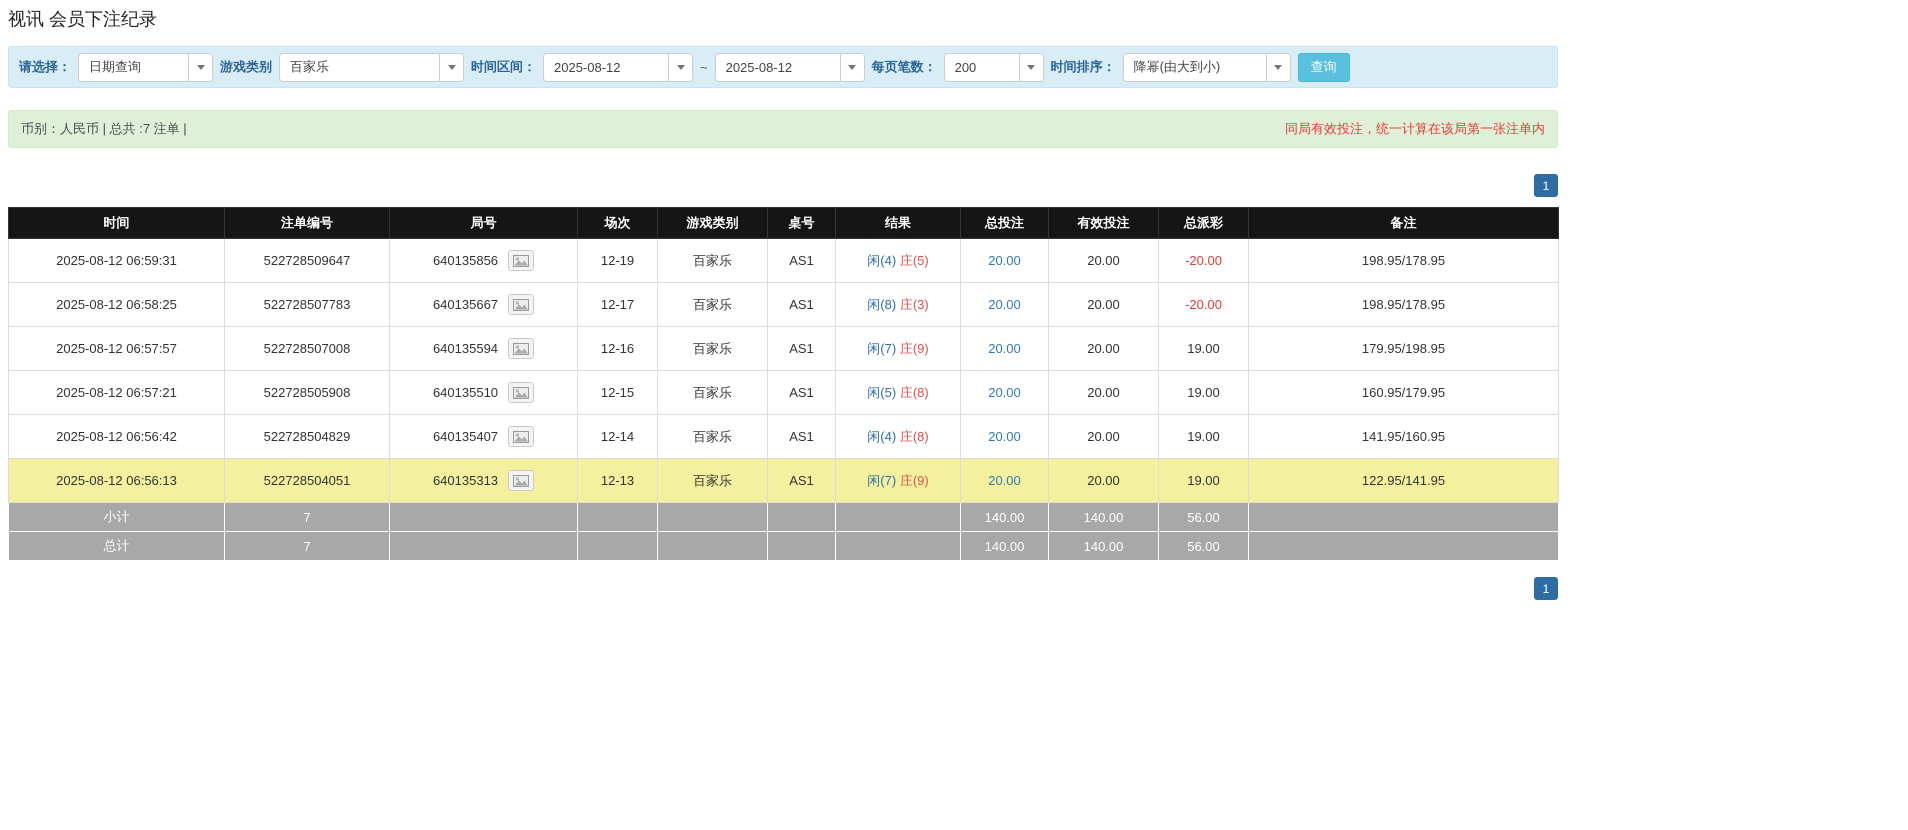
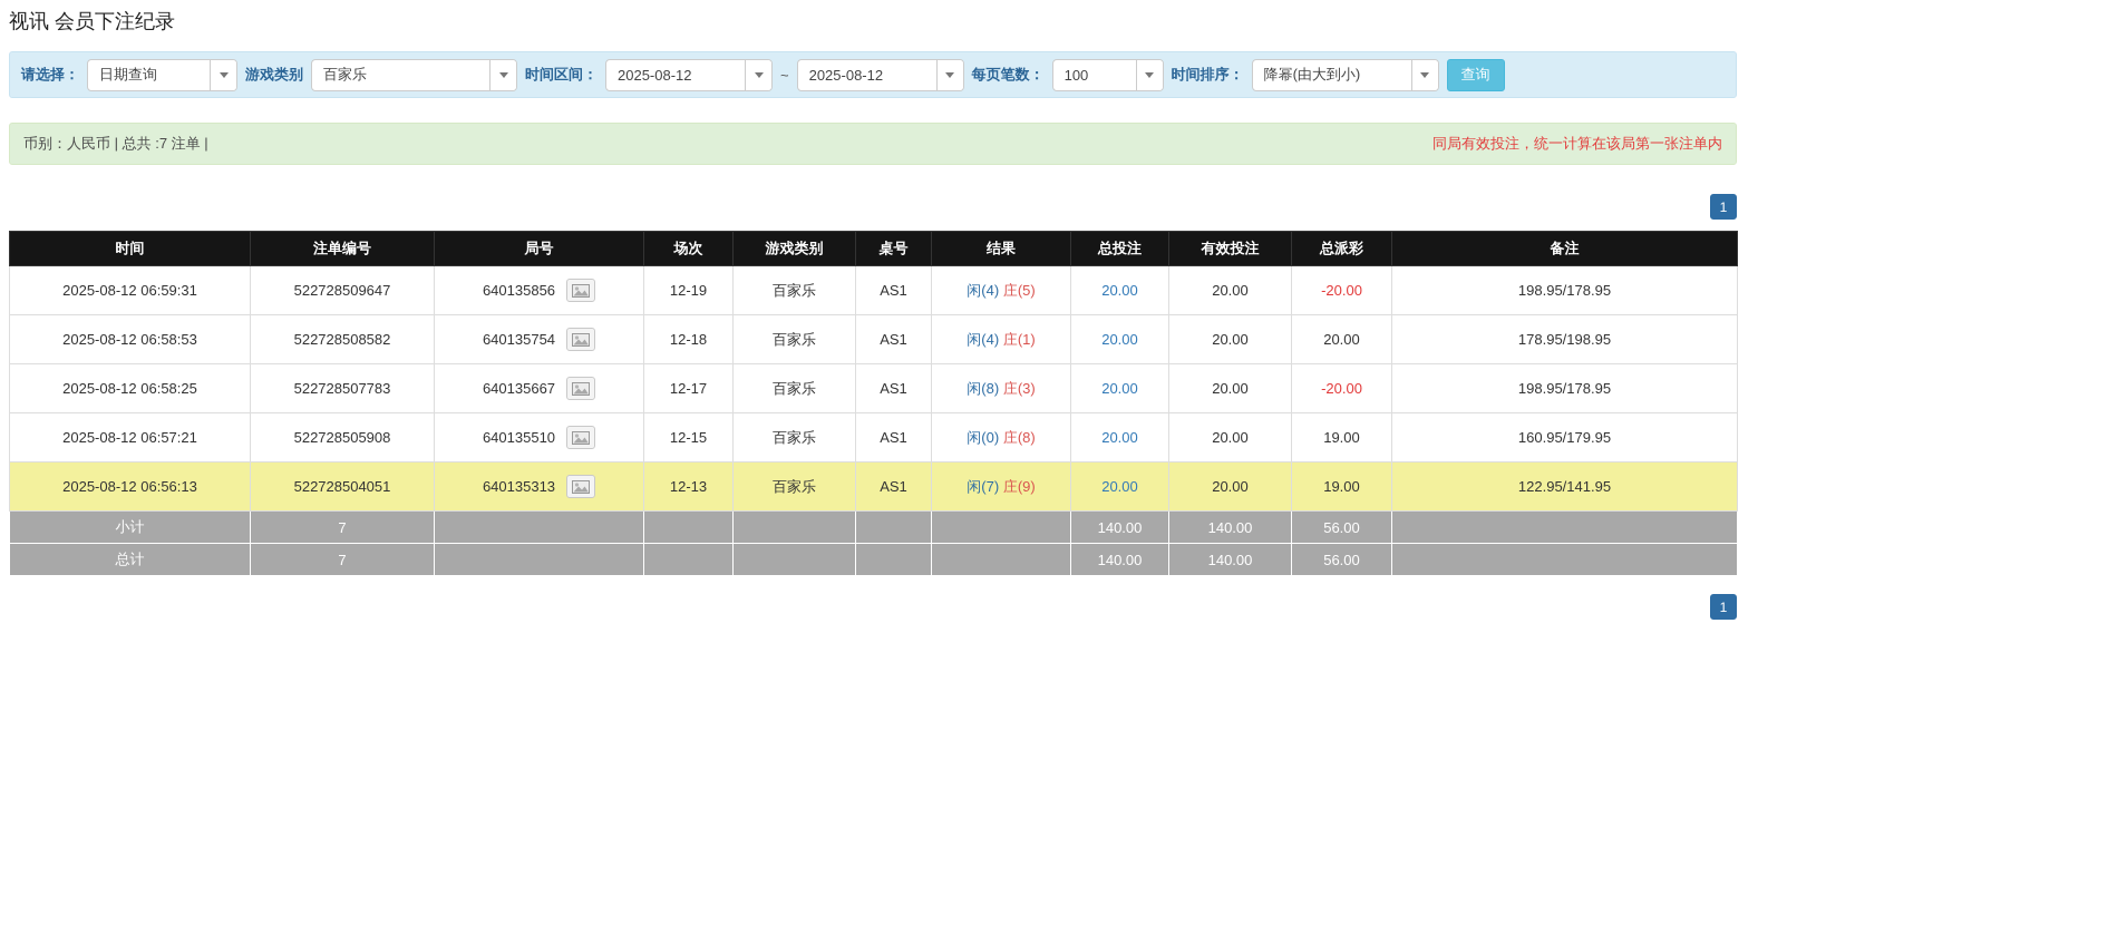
  视讯 会员下注纪录
  请选择：
  日期查询
  游戏类别
  百家乐
  时间区间：
  2025-08-12
  ~
  2025-08-12
  每页笔数：
- 200
+ 100
  时间排序：
  降幂(由大到小)
  查询
  币别：人民币 | 总共 :7 注单 |
  同局有效投注，统一计算在该局第一张注单内
  1
  时间	注单编号	局号	场次	游戏类别	桌号	结果	总投注	有效投注	总派彩	备注
  2025-08-12 06:59:31	522728509647	640135856	12-19	百家乐	AS1	闲(4) 庄(5)	20.00	20.00	-20.00	198.95/178.95
+ 2025-08-12 06:58:53	522728508582	640135754	12-18	百家乐	AS1	闲(4) 庄(1)	20.00	20.00	20.00	178.95/198.95
  2025-08-12 06:58:25	522728507783	640135667	12-17	百家乐	AS1	闲(8) 庄(3)	20.00	20.00	-20.00	198.95/178.95
- 2025-08-12 06:57:57	522728507008	640135594	12-16	百家乐	AS1	闲(7) 庄(9)	20.00	20.00	19.00	179.95/198.95
- 2025-08-12 06:57:21	522728505908	640135510	12-15	百家乐	AS1	闲(5) 庄(8)	20.00	20.00	19.00	160.95/179.95
+ 2025-08-12 06:57:21	522728505908	640135510	12-15	百家乐	AS1	闲(0) 庄(8)	20.00	20.00	19.00	160.95/179.95
- 2025-08-12 06:56:42	522728504829	640135407	12-14	百家乐	AS1	闲(4) 庄(8)	20.00	20.00	19.00	141.95/160.95
  2025-08-12 06:56:13	522728504051	640135313	12-13	百家乐	AS1	闲(7) 庄(9)	20.00	20.00	19.00	122.95/141.95
  小计	7						140.00	140.00	56.00
  总计	7						140.00	140.00	56.00
  1
